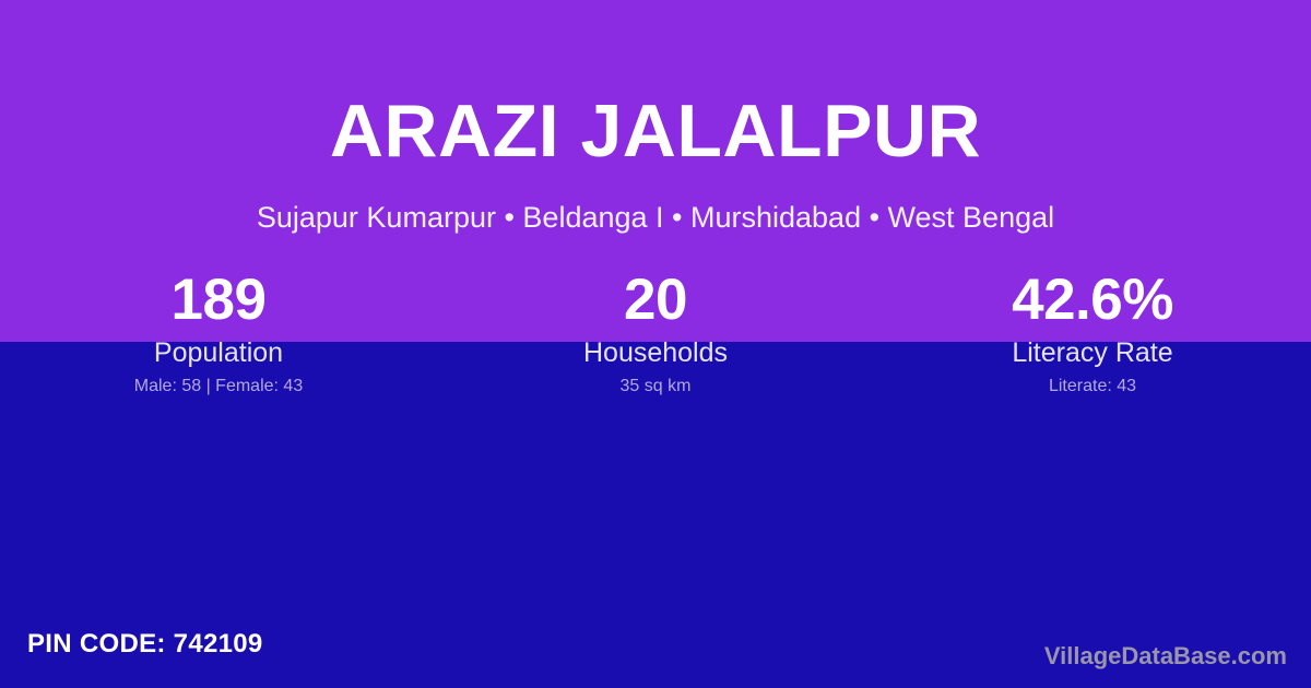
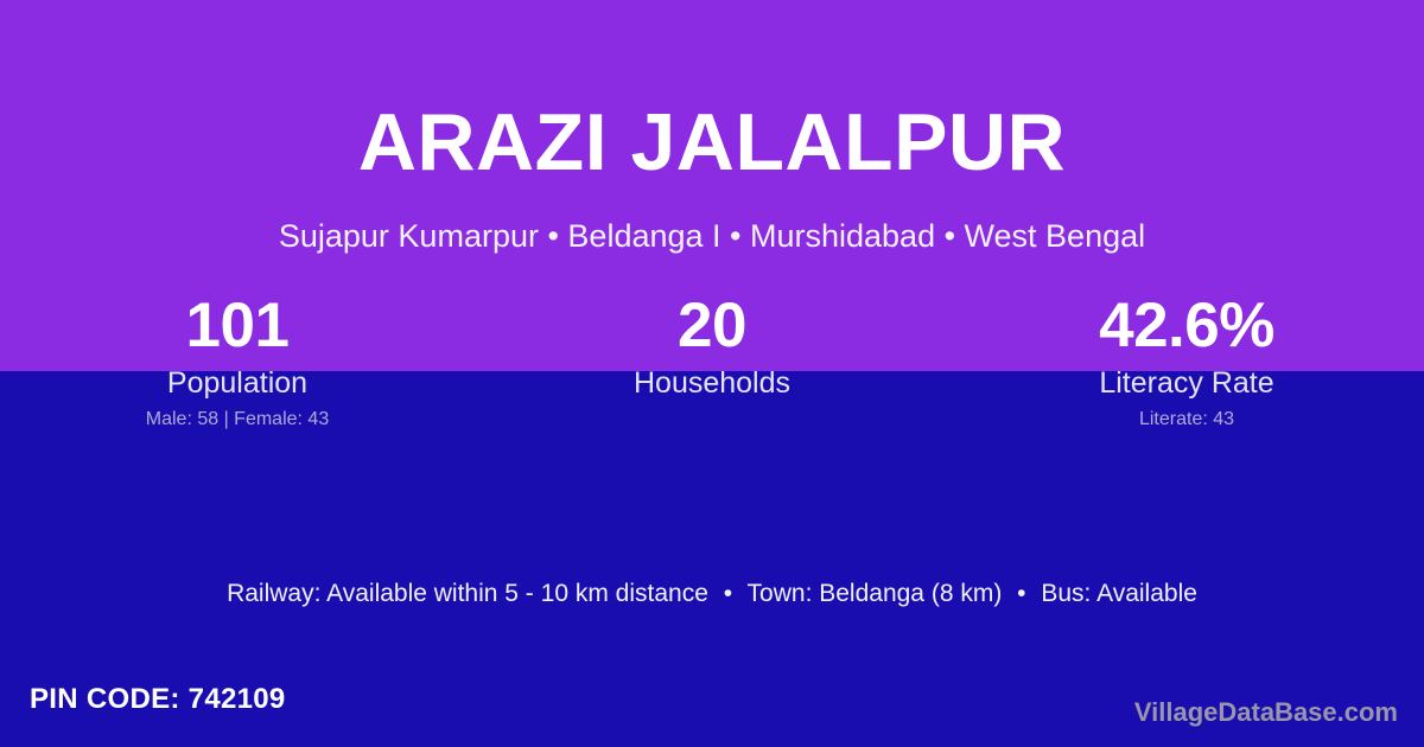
  ARAZI JALALPUR
  Sujapur Kumarpur • Beldanga I • Murshidabad • West Bengal
- 189
+ 101
  Population
  Male: 58 | Female: 43
  20
  Households
- 35 sq km
  42.6%
  Literacy Rate
  Literate: 43
+ Railway: Available within 5 - 10 km distance • Town: Beldanga (8 km) • Bus: Available
  PIN CODE: 742109
  VillageDataBase.com
